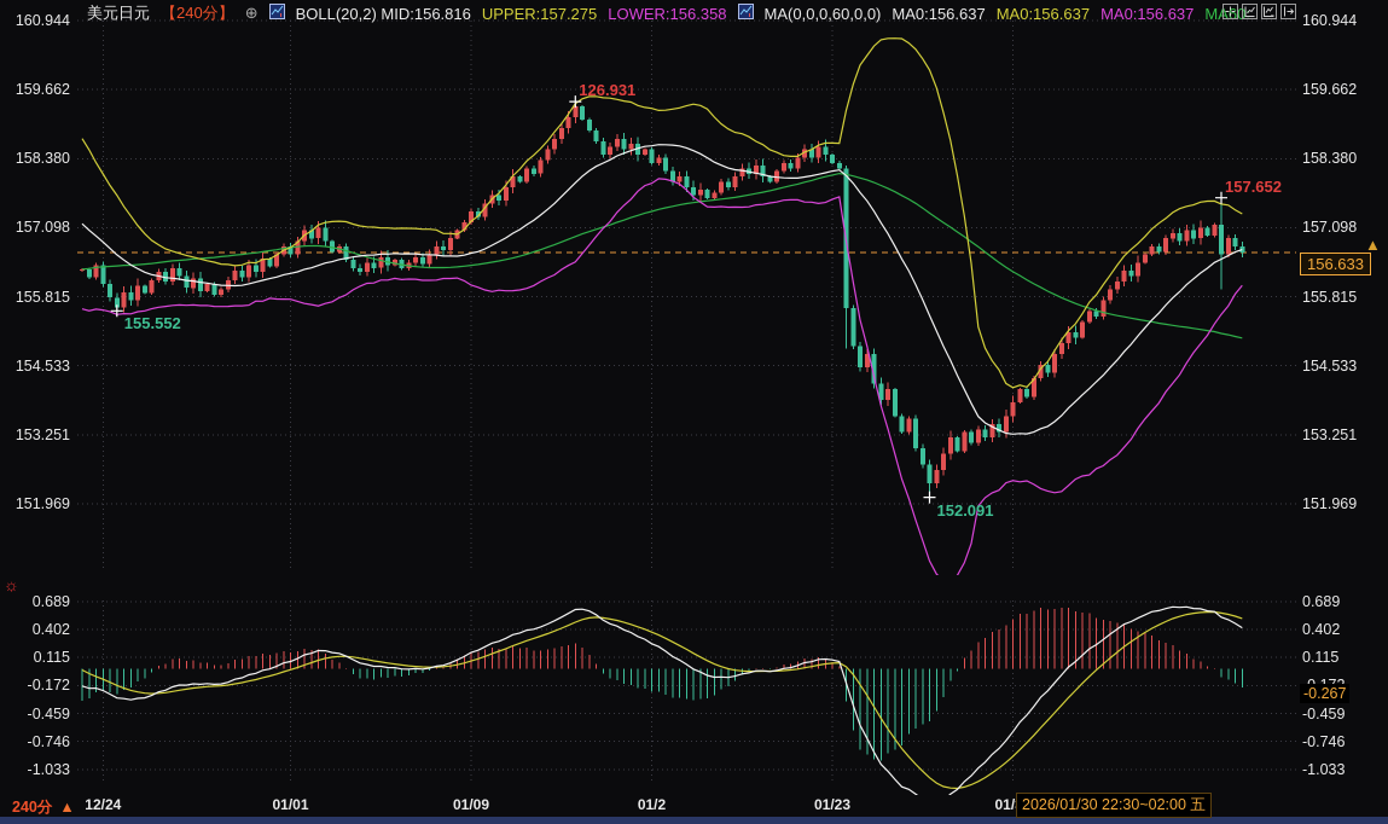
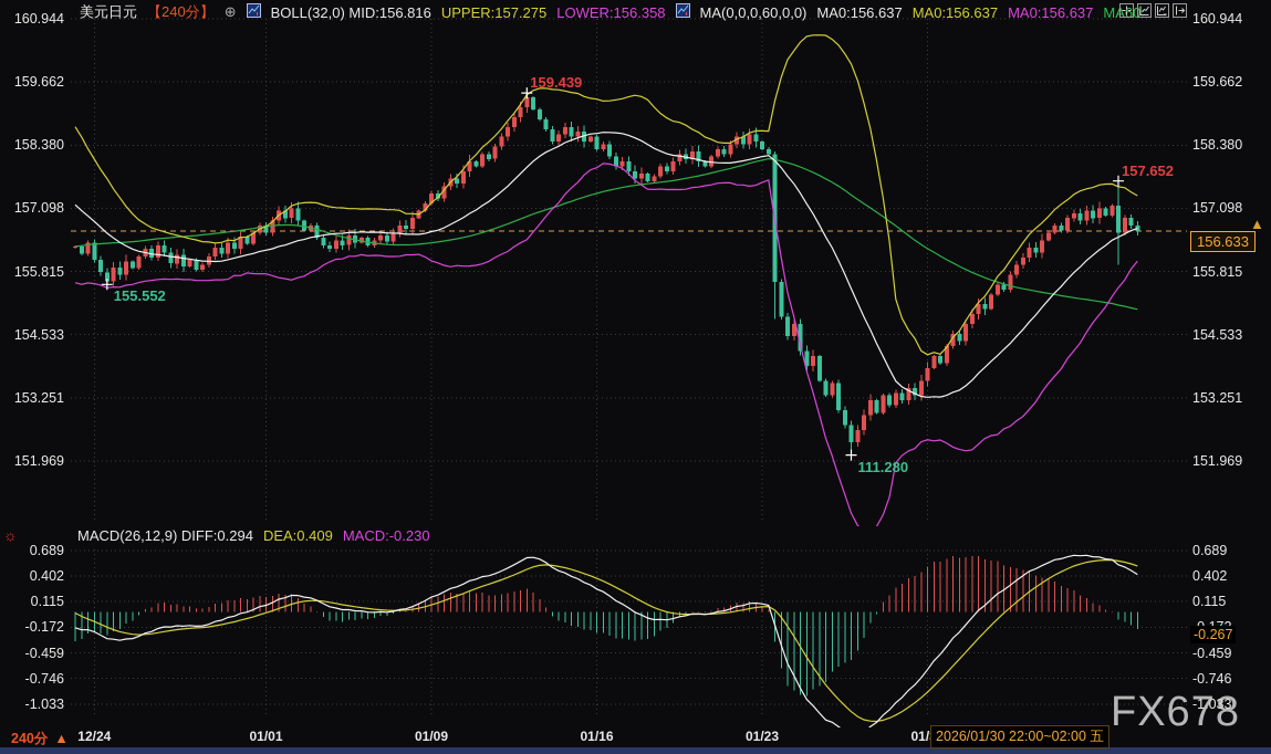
  美元日元
  【240分】
  ⊕
- BOLL(20,2) MID:156.816
+ BOLL(32,0) MID:156.816
  UPPER:157.275
  LOWER:156.358
  MA(0,0,0,60,0,0)
  MA0:156.637
  MA0:156.637
  MA0:156.637
  M60:
  ☼
+ MACD(26,12,9) DIFF:0.294
+ DEA:0.409
+ MACD:-0.230
  160.944
  160.944
  159.662
  159.662
  158.380
  158.380
  157.098
  157.098
  155.815
  155.815
  154.533
  154.533
  153.251
  153.251
  151.969
  151.969
  0.689
  0.689
  0.402
  0.402
  0.115
  0.115
  -0.172
  -0.459
  -0.459
  -0.746
  -0.746
  -1.033
  -1.033
  12/24
  01/01
  01/09
- 01/2
+ 01/16
  01/23
  155.552
- 126.931
+ 159.439
- 152.091
+ 111.280
  157.652
  ▲
  156.633
  -0.267
  240分 ▲
- 2026/01/30 22:30~02:00 五
+ 2026/01/30 22:00~02:00 五
+ FX678
